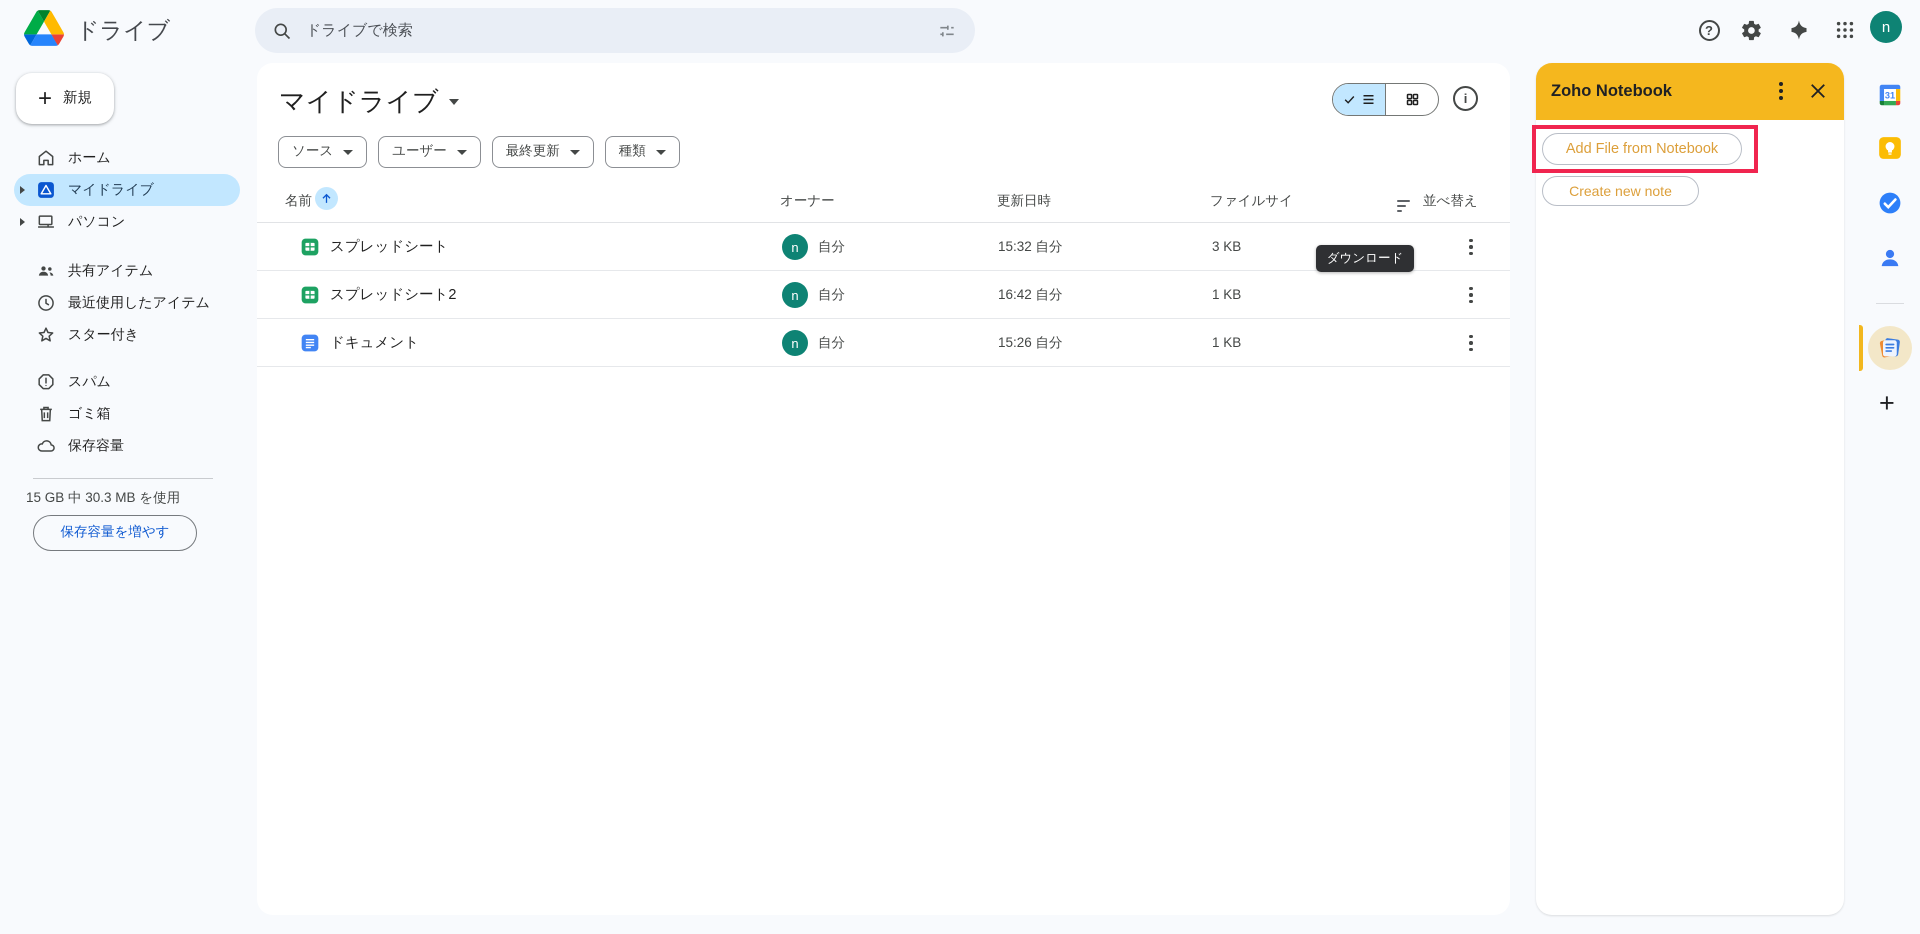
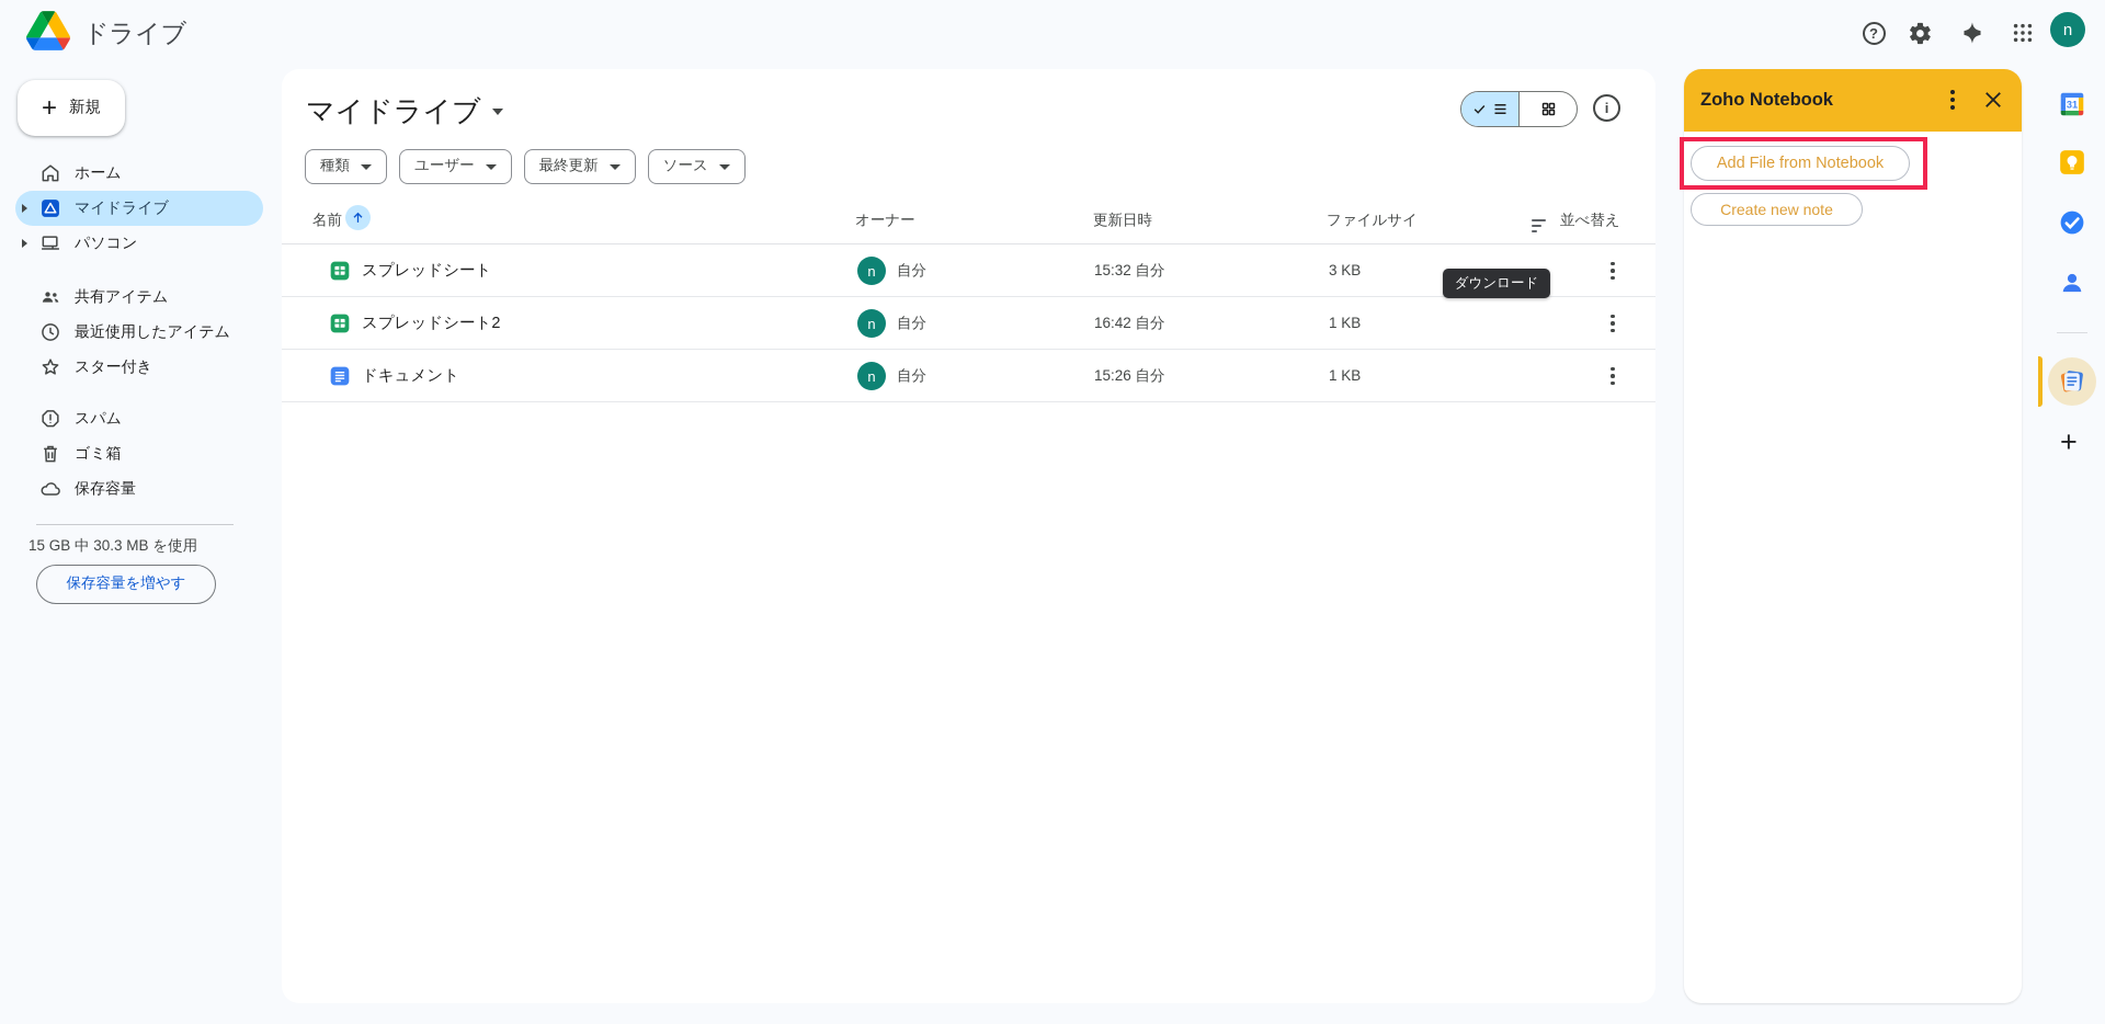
  ドライブ
- ドライブで検索
  ?
  n
  +
  新規
  ホーム
  マイドライブ
  パソコン
  共有アイテム
  最近使用したアイテム
  スター付き
  スパム
  ゴミ箱
  保存容量
  15 GB 中 30.3 MB を使用
  保存容量を増やす
  マイドライブ
- ソース
+ 種類
  ユーザー
  最終更新
- 種類
+ ソース
  i
  名前
  オーナー
  更新日時
  ファイルサイ
  並べ替え
  スプレッドシート
  n
  自分
  15:32 自分
  3 KB
  スプレッドシート2
  n
  自分
  16:42 自分
  1 KB
  ドキュメント
  n
  自分
  15:26 自分
  1 KB
  ダウンロード
  Zoho Notebook
  Add File from Notebook
  Create new note
  31
  +
